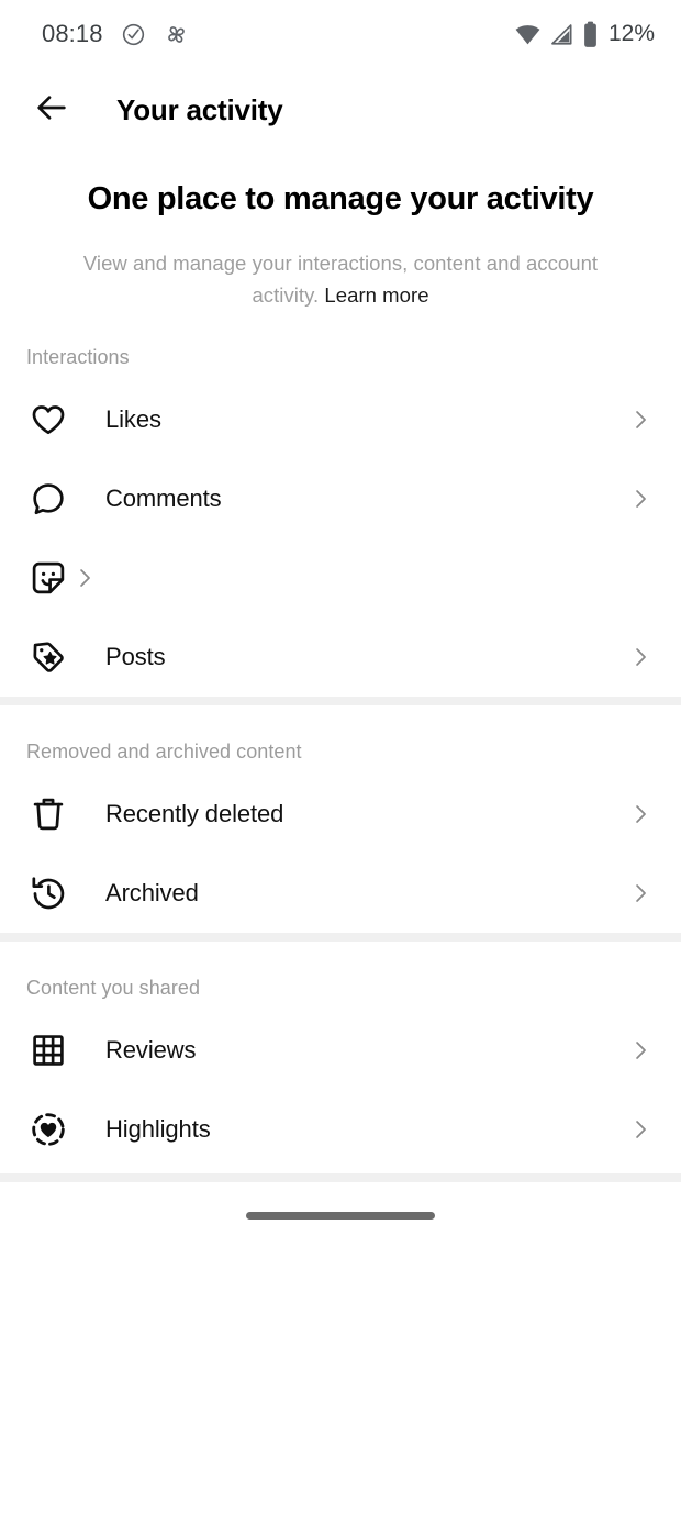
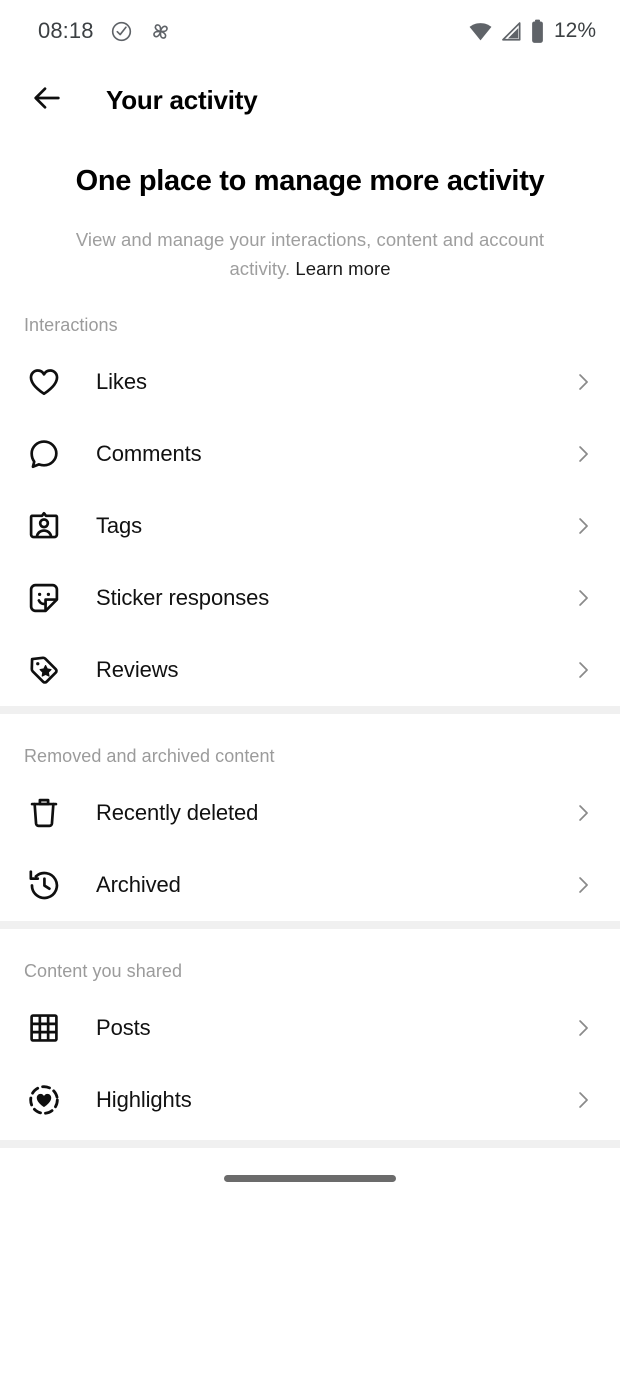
  08:18
  12%
  Your activity
- One place to manage your activity
+ One place to manage more activity
  View and manage your interactions, content and account activity. Learn more
  Interactions
  Likes
  Comments
+ Tags
+ Sticker responses
- Posts
+ Reviews
  Removed and archived content
  Recently deleted
  Archived
  Content you shared
- Reviews
+ Posts
  Highlights
